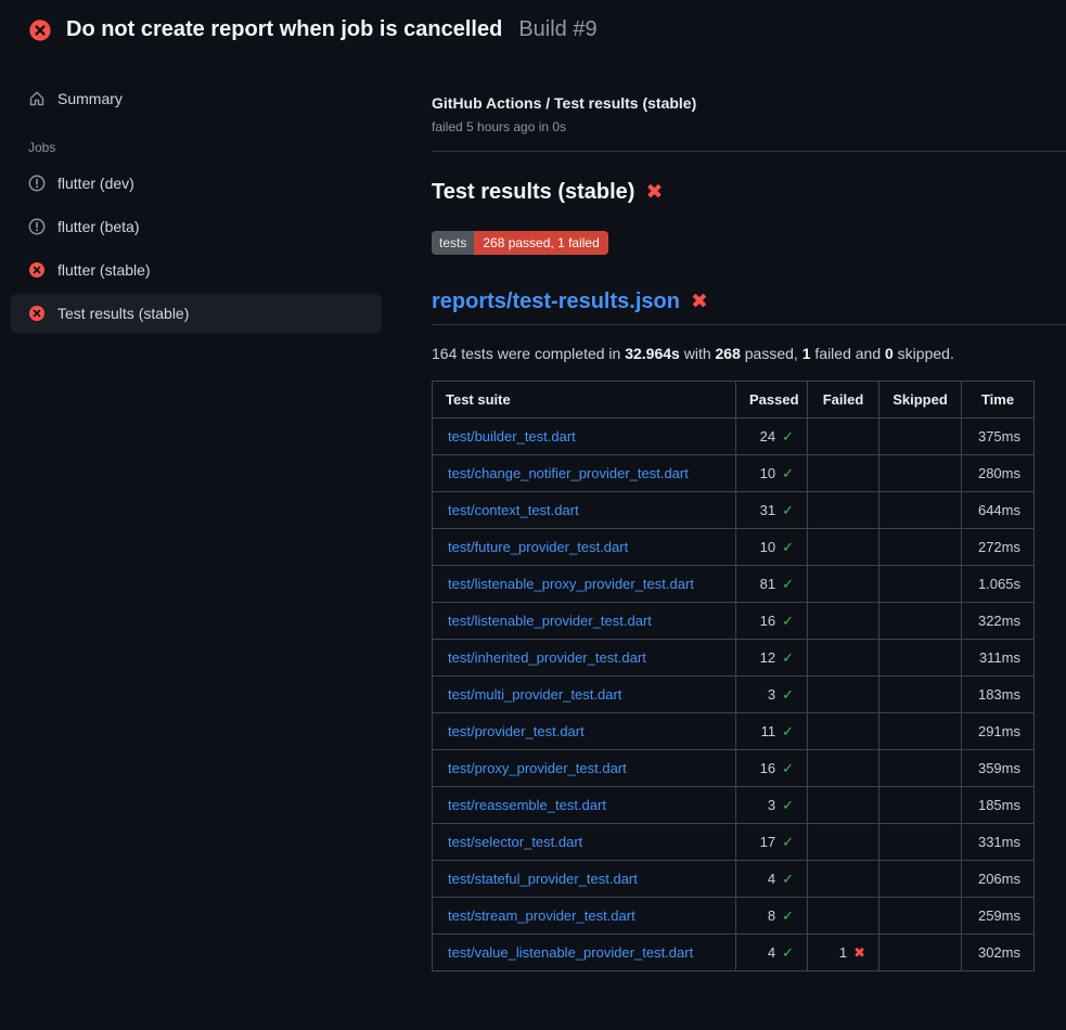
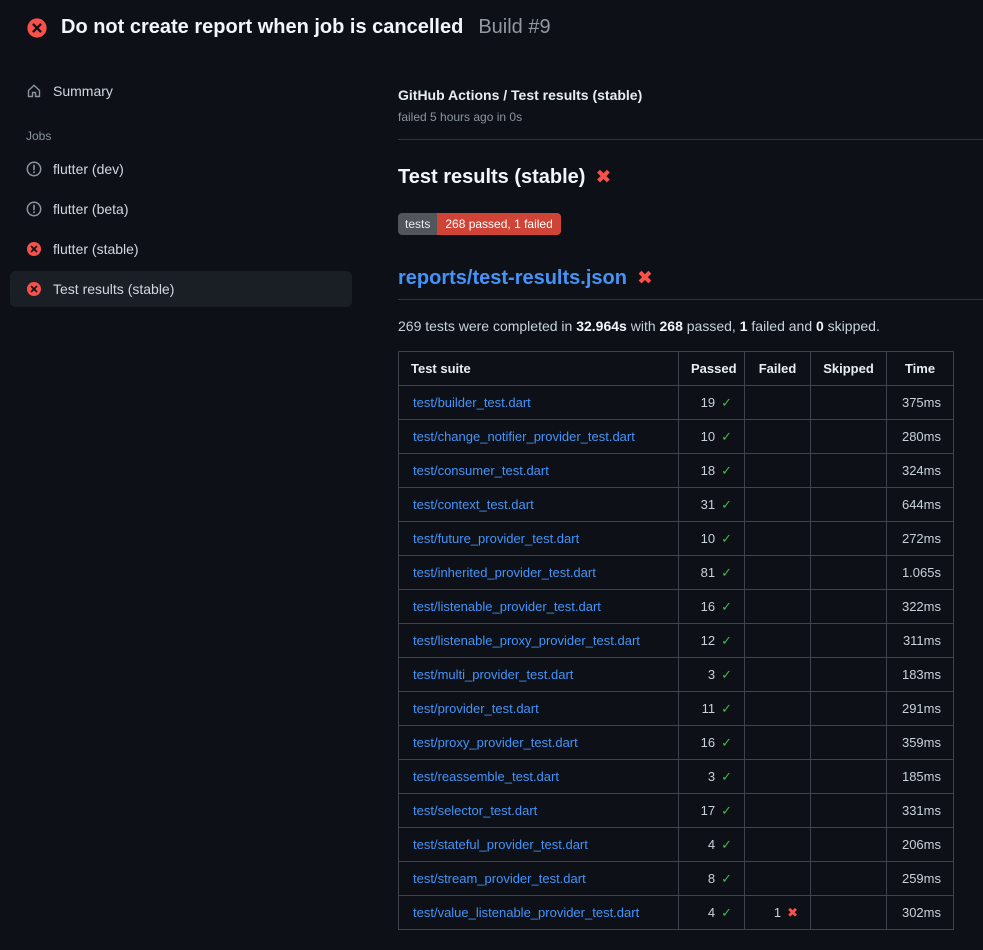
  Do not create report when job is cancelled
  Build #9
  Summary
  Jobs
  flutter (dev)
  flutter (beta)
  flutter (stable)
  Test results (stable)
  GitHub Actions / Test results (stable)
  failed 5 hours ago in 0s
  Test results (stable)
  ✖
  tests
  268 passed, 1 failed
  reports/test-results.json
  ✖
- 164 tests were completed in 32.964s with 268 passed, 1 failed and 0 skipped.
+ 269 tests were completed in 32.964s with 268 passed, 1 failed and 0 skipped.
  Test suite	Passed	Failed	Skipped	Time
- test/builder_test.dart	24 ✓			375ms
+ test/builder_test.dart	19 ✓			375ms
  test/change_notifier_provider_test.dart	10 ✓			280ms
+ test/consumer_test.dart	18 ✓			324ms
  test/context_test.dart	31 ✓			644ms
  test/future_provider_test.dart	10 ✓			272ms
- test/listenable_proxy_provider_test.dart	81 ✓			1.065s
+ test/inherited_provider_test.dart	81 ✓			1.065s
  test/listenable_provider_test.dart	16 ✓			322ms
- test/inherited_provider_test.dart	12 ✓			311ms
+ test/listenable_proxy_provider_test.dart	12 ✓			311ms
  test/multi_provider_test.dart	3 ✓			183ms
  test/provider_test.dart	11 ✓			291ms
  test/proxy_provider_test.dart	16 ✓			359ms
  test/reassemble_test.dart	3 ✓			185ms
  test/selector_test.dart	17 ✓			331ms
  test/stateful_provider_test.dart	4 ✓			206ms
  test/stream_provider_test.dart	8 ✓			259ms
  test/value_listenable_provider_test.dart	4 ✓	1 ✖		302ms
